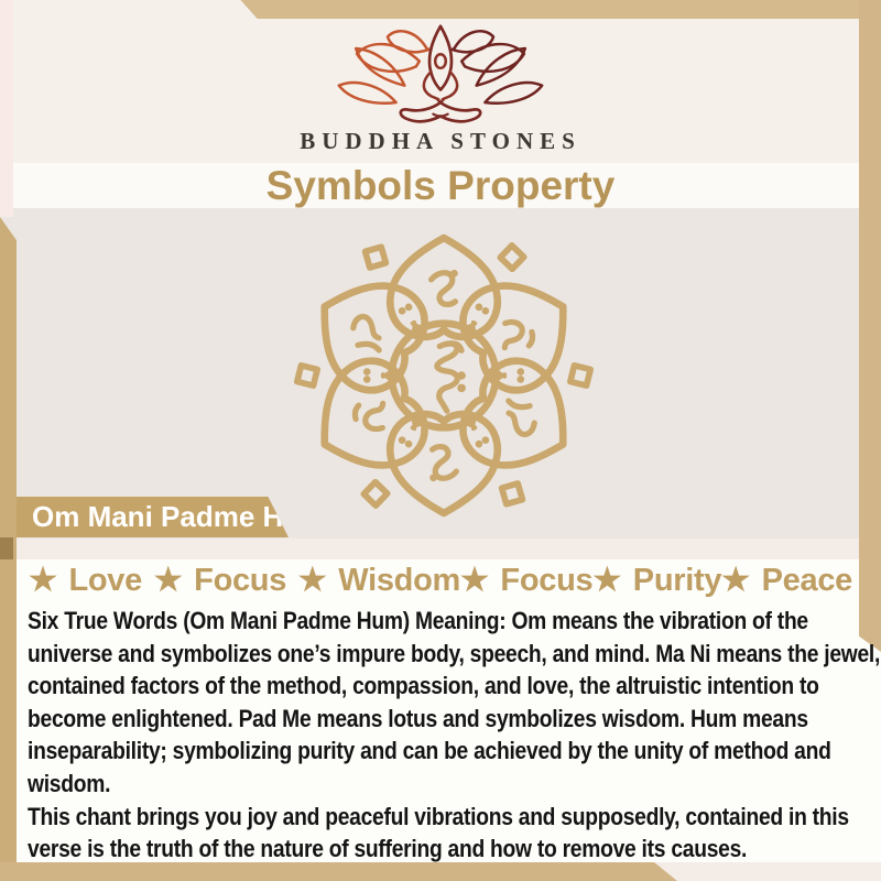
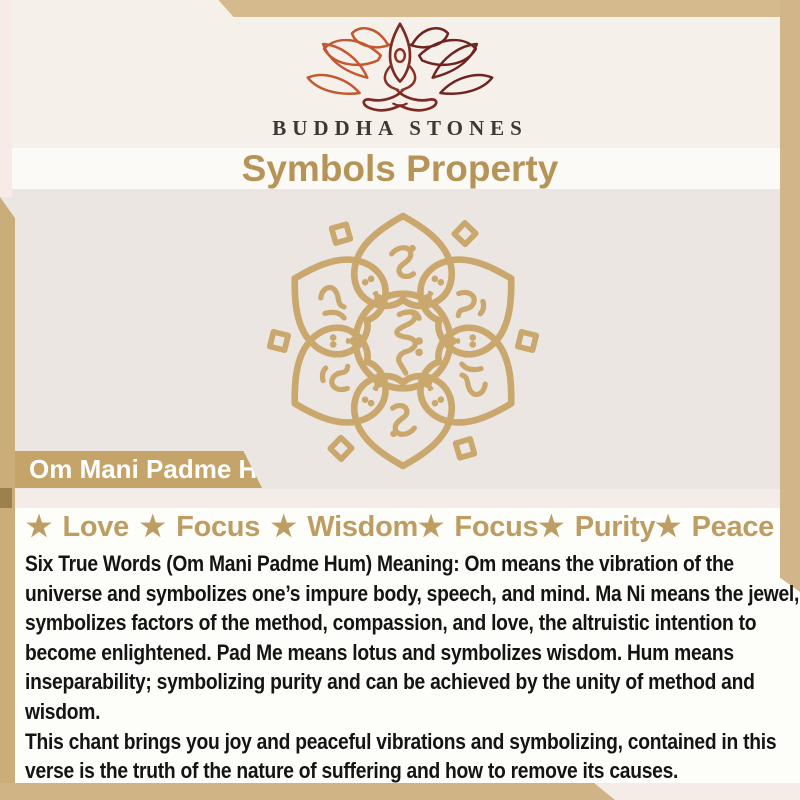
  BUDDHA STONES
  Symbols Property
  Om Mani Padme H
  ★ Love ★ Focus ★ Wisdom★ Focus★ Purity★ Peace
  Six True Words (Om Mani Padme Hum) Meaning: Om means the vibration of the
  universe and symbolizes one’s impure body, speech, and mind. Ma Ni means the jewel,
- contained factors of the method, compassion, and love, the altruistic intention to
+ symbolizes factors of the method, compassion, and love, the altruistic intention to
  become enlightened. Pad Me means lotus and symbolizes wisdom. Hum means
  inseparability; symbolizing purity and can be achieved by the unity of method and
  wisdom.
- This chant brings you joy and peaceful vibrations and supposedly, contained in this
+ This chant brings you joy and peaceful vibrations and symbolizing, contained in this
  verse is the truth of the nature of suffering and how to remove its causes.
